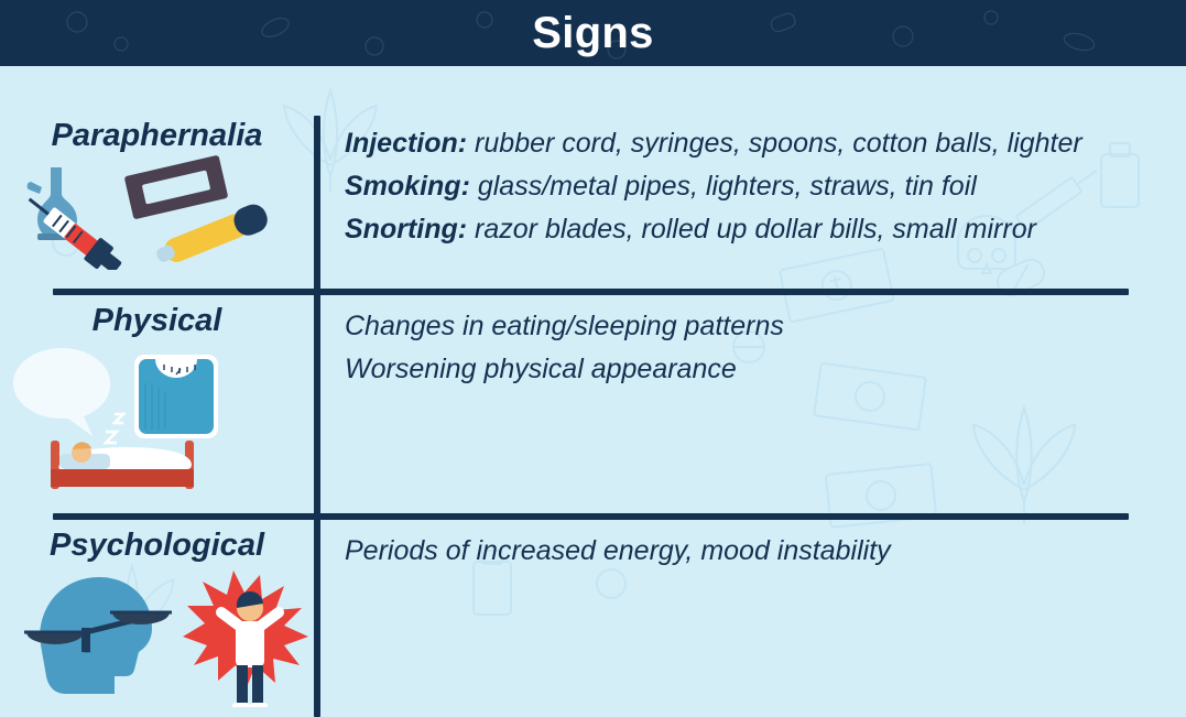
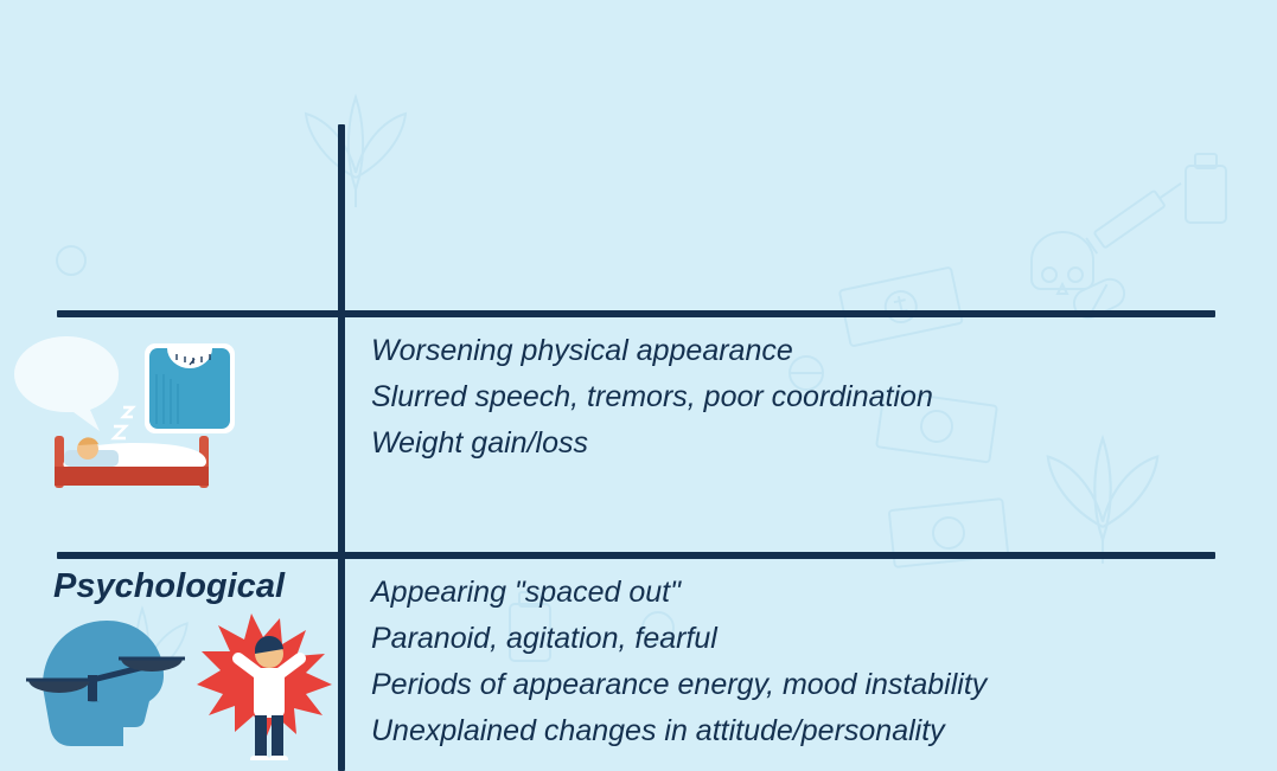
- Signs
- Paraphernalia
- Injection: rubber cord, syringes, spoons, cotton balls, lighter
- Smoking: glass/metal pipes, lighters, straws, tin foil
- Snorting: razor blades, rolled up dollar bills, small mirror
- Physical
- Changes in eating/sleeping patterns
  Worsening physical appearance
+ Slurred speech, tremors, poor coordination
+ Weight gain/loss
  Psychological
+ Appearing "spaced out"
+ Paranoid, agitation, fearful
- Periods of increased energy, mood instability
+ Periods of appearance energy, mood instability
+ Unexplained changes in attitude/personality
